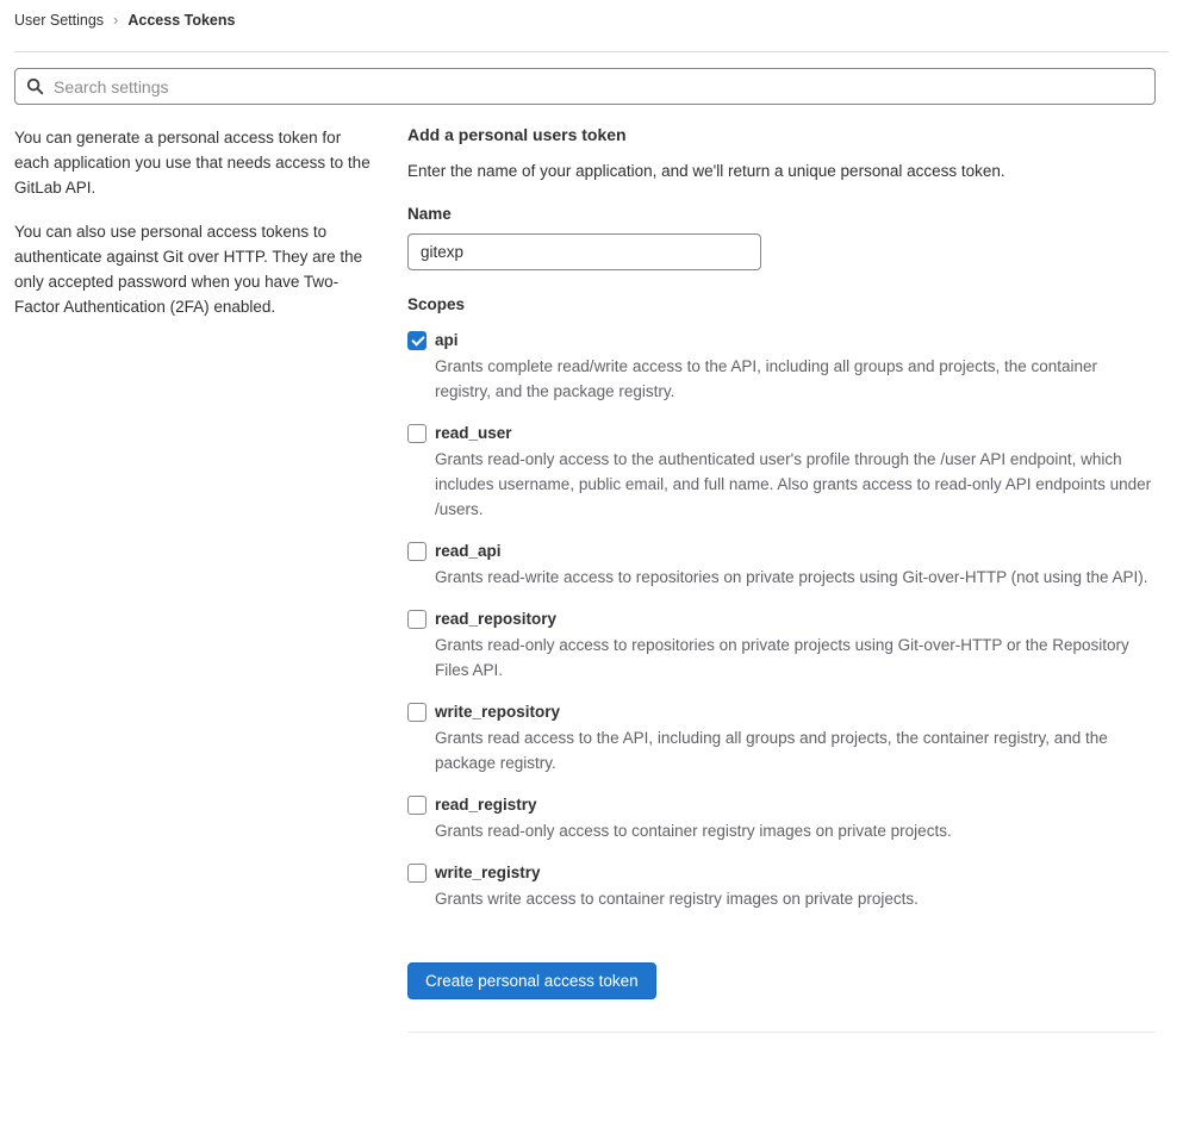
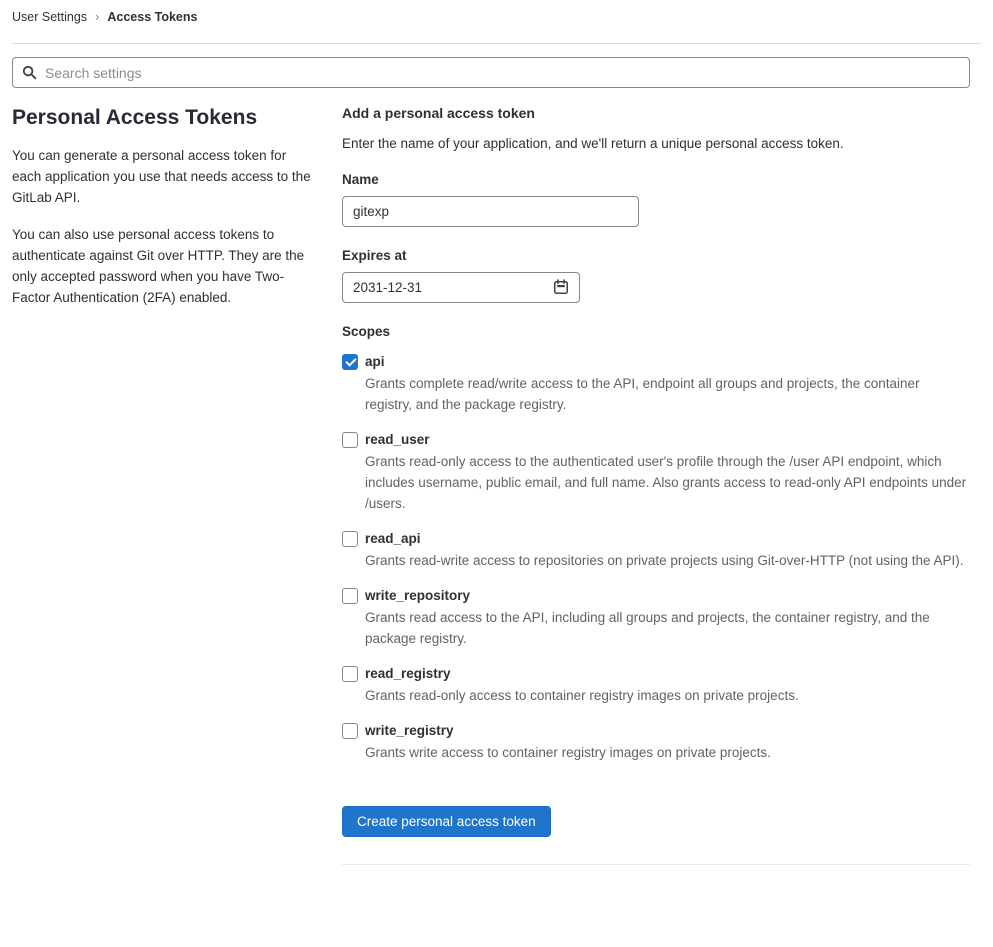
  User Settings
  ›
  Access Tokens
  Search settings
+ Personal Access Tokens
  You can generate a personal access token for each application you use that needs access to the GitLab API.
  You can also use personal access tokens to authenticate against Git over HTTP. They are the only accepted password when you have Two-Factor Authentication (2FA) enabled.
- Add a personal users token
+ Add a personal access token
  Enter the name of your application, and we'll return a unique personal access token.
  Name
  gitexp
+ Expires at
+ 2031-12-31
  Scopes
  api
- Grants complete read/write access to the API, including all groups and projects, the container registry, and the package registry.
+ Grants complete read/write access to the API, endpoint all groups and projects, the container registry, and the package registry.
  read_user
  Grants read-only access to the authenticated user's profile through the /user API endpoint, which includes username, public email, and full name. Also grants access to read-only API endpoints under /users.
  read_api
  Grants read-write access to repositories on private projects using Git-over-HTTP (not using the API).
- read_repository
- Grants read-only access to repositories on private projects using Git-over-HTTP or the Repository Files API.
  write_repository
  Grants read access to the API, including all groups and projects, the container registry, and the package registry.
  read_registry
  Grants read-only access to container registry images on private projects.
  write_registry
  Grants write access to container registry images on private projects.
  Create personal access token
